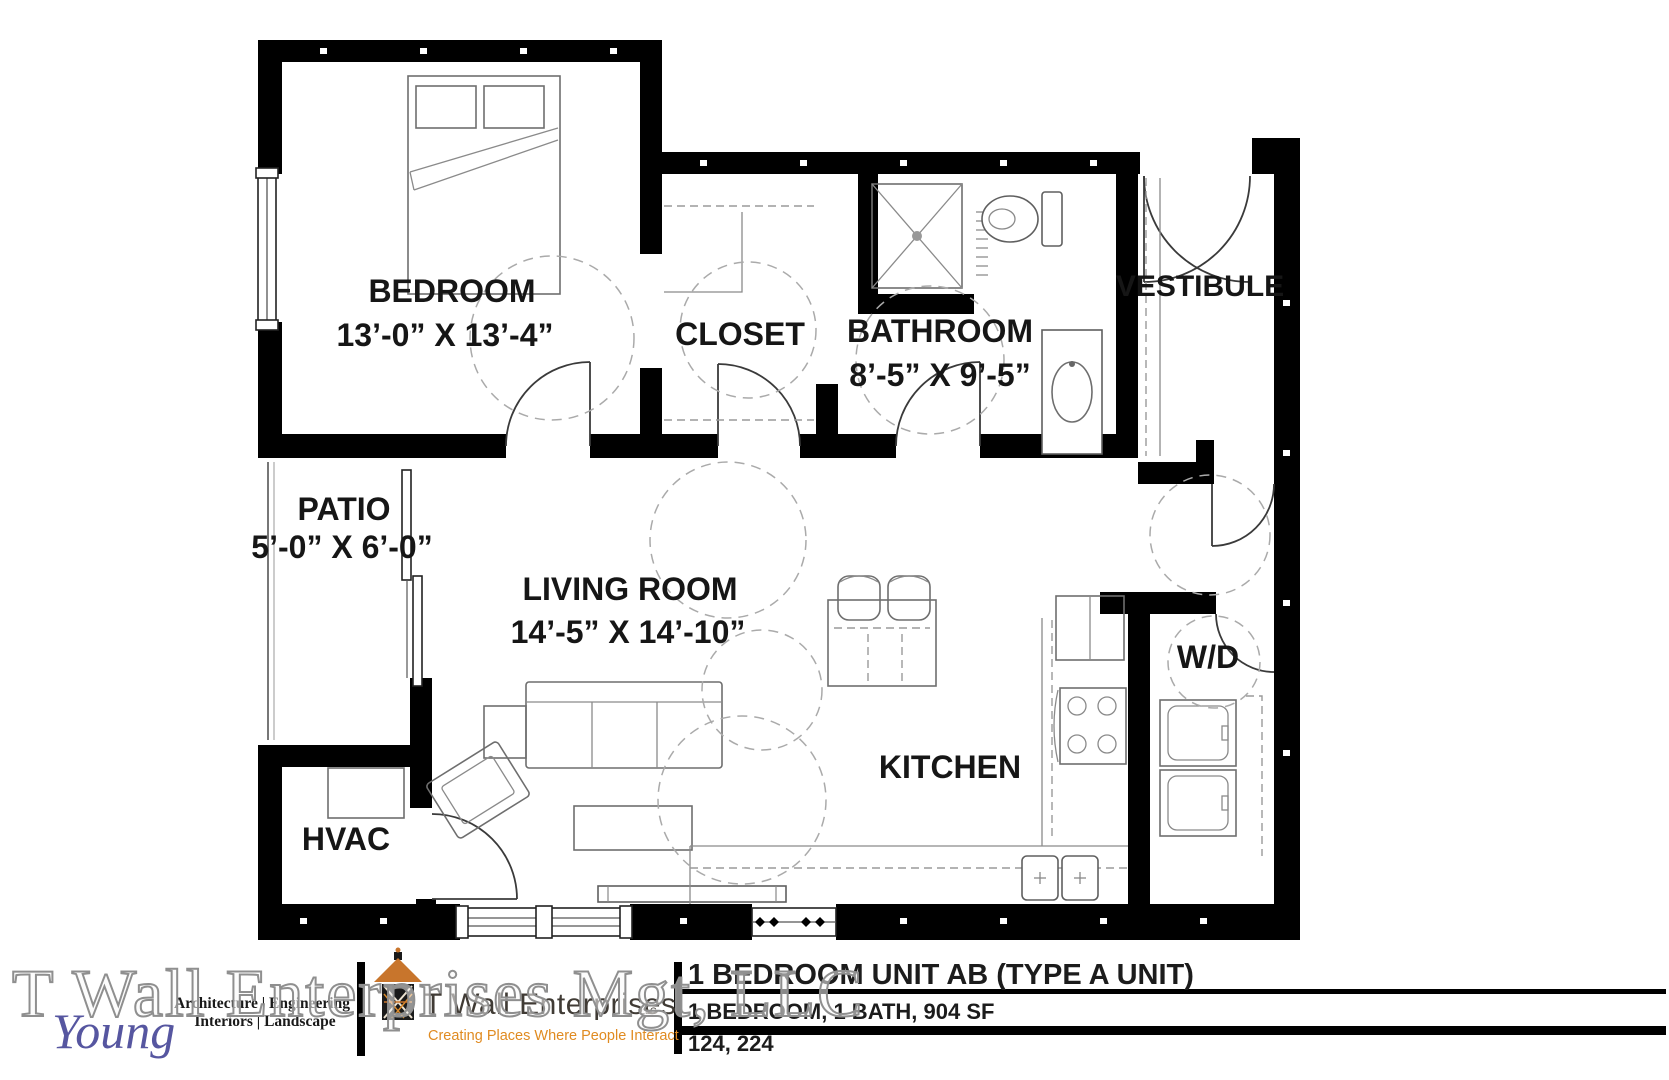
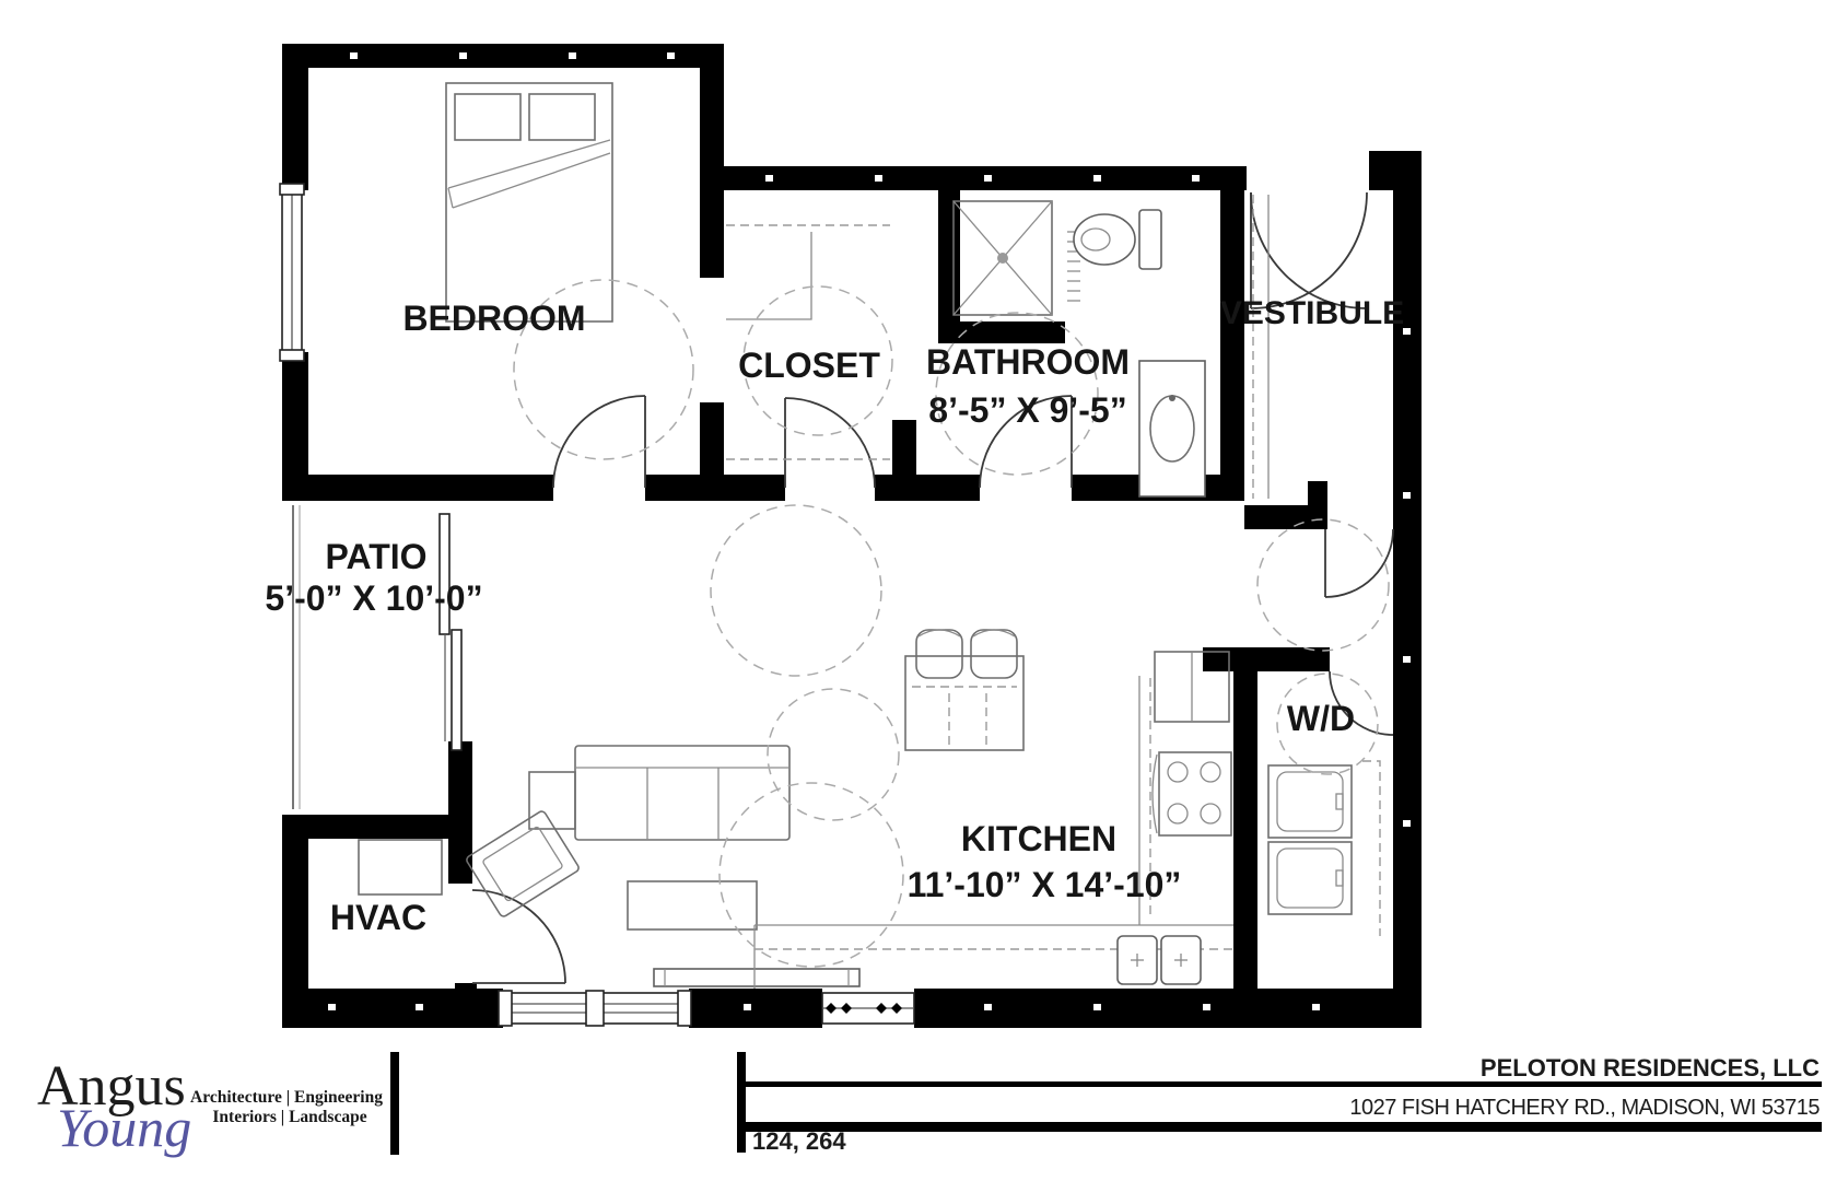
  BEDROOM
- 13’-0” X 13’-4”
  CLOSET
  BATHROOM
  8’-5” X 9’-5”
  VESTIBULE
  PATIO
- 5’-0” X 6’-0”
+ 5’-0” X 10’-0”
- LIVING ROOM
- 14’-5” X 14’-10”
  KITCHEN
+ 11’-10” X 14’-10”
  W/D
  HVAC
- 1 BEDROOM UNIT AB (TYPE A UNIT)
- 1 BEDROOM, 1 BATH, 904 SF
- 124, 224
+ 124, 264
+ PELOTON RESIDENCES, LLC
+ 1027 FISH HATCHERY RD., MADISON, WI 53715
+ Angus
  Young
  Architecture | Engineering
  Interiors | Landscape
- T Wall Enterprises
- LLC
- Creating Places Where People Interact
- T Wall Enterprises Mgt, LLC
